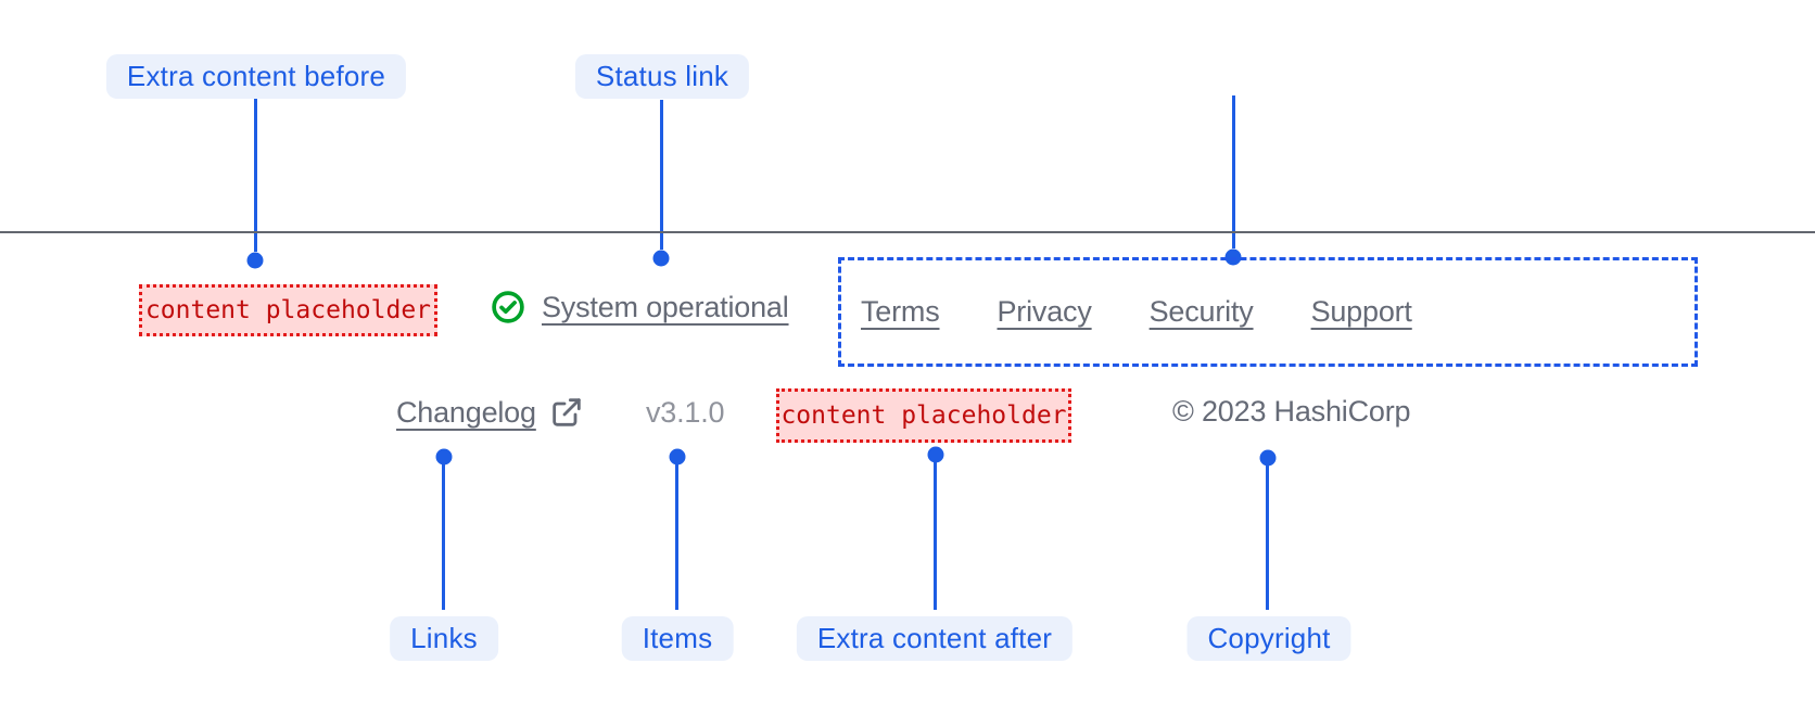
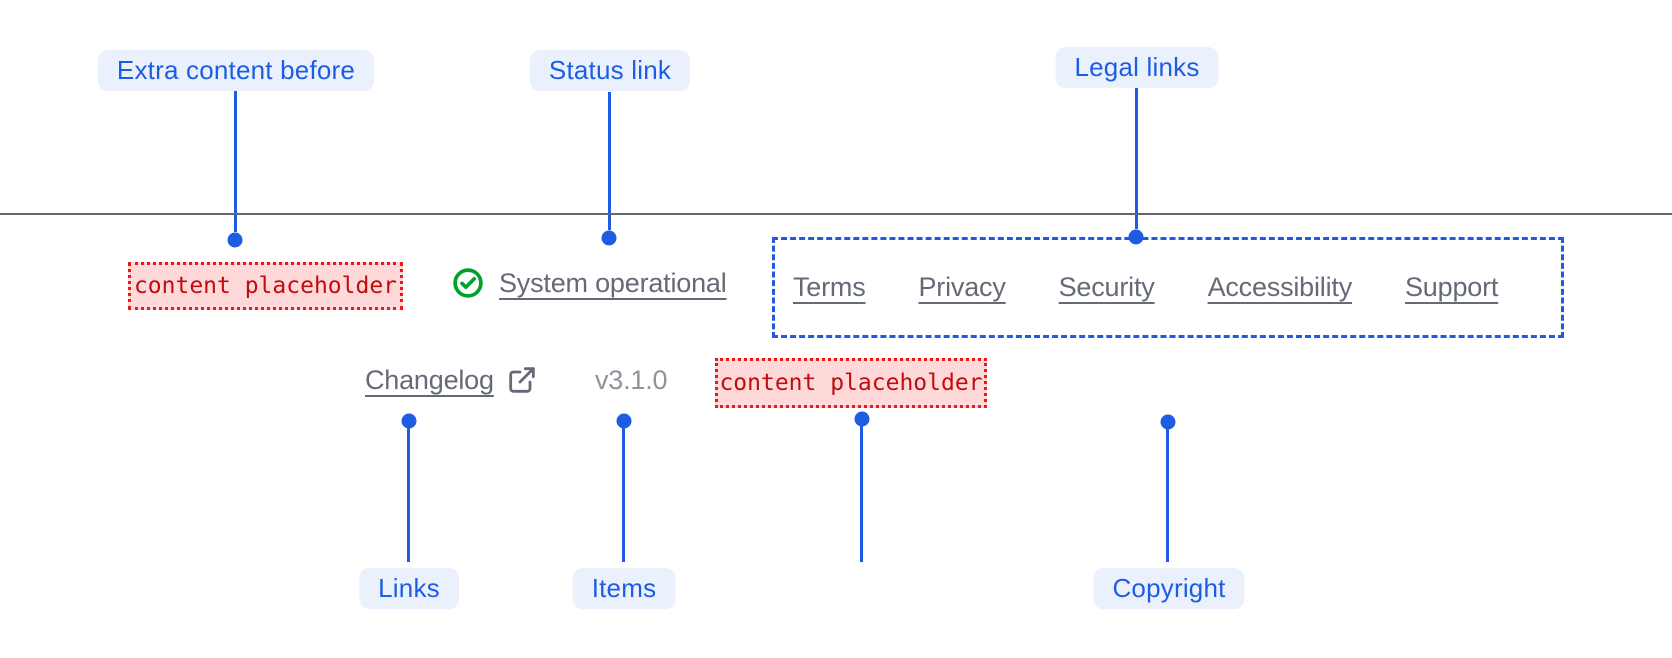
  Extra content before
  Status link
+ Legal links
  content placeholder
  System operational
  Terms
  Privacy
  Security
+ Accessibility
  Support
  Changelog
  v3.1.0
  content placeholder
- © 2023 HashiCorp
  Links
  Items
- Extra content after
  Copyright
